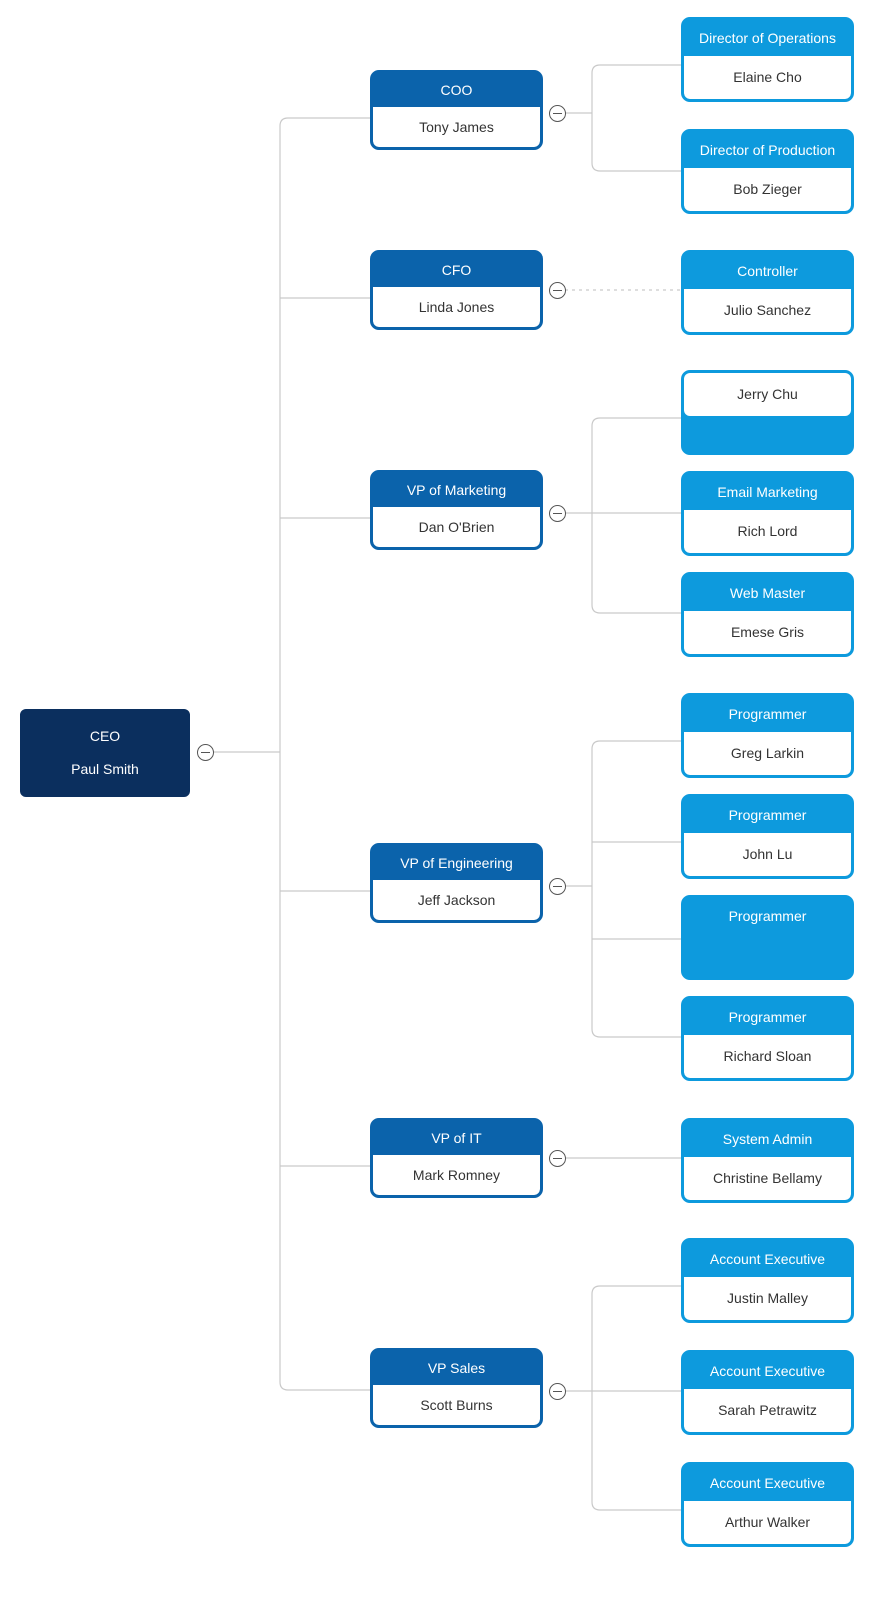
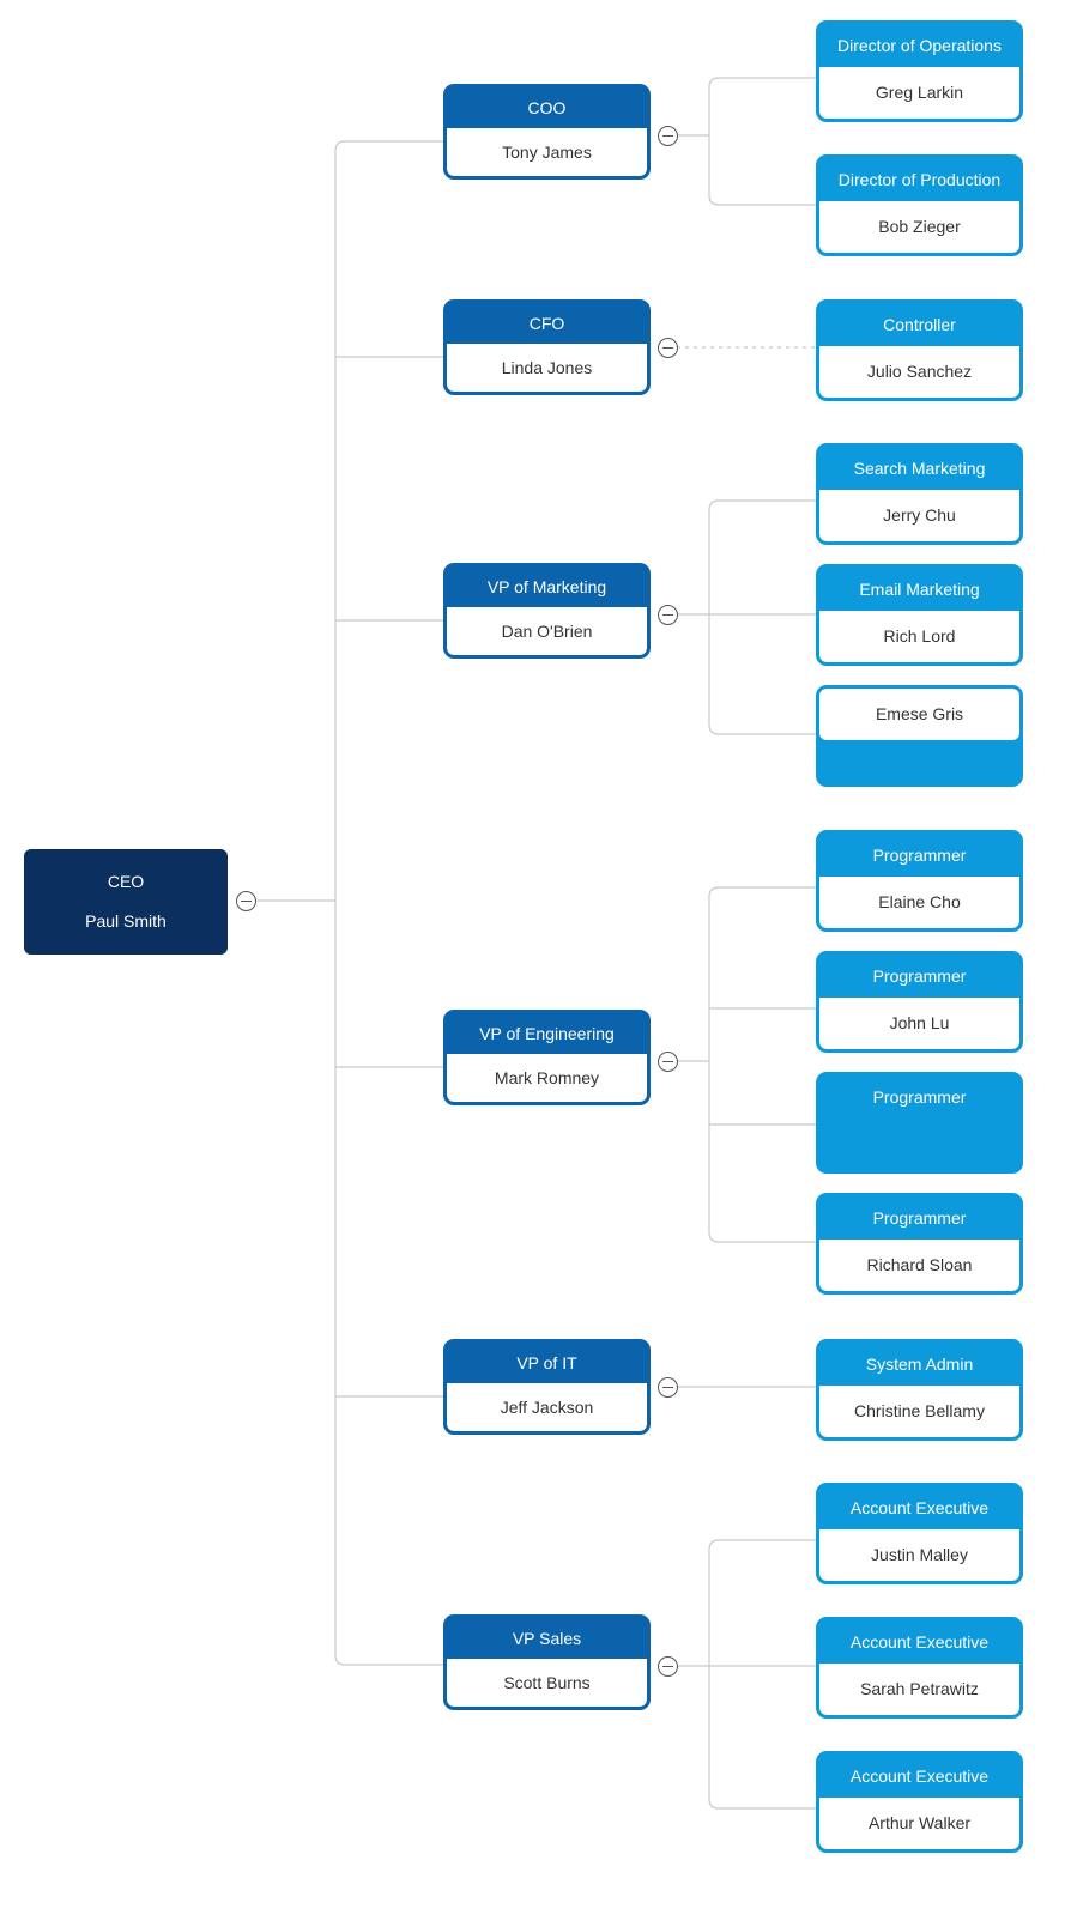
  CEO
  Paul Smith
  COO
  Tony James
  CFO
  Linda Jones
  VP of Marketing
  Dan O'Brien
  VP of Engineering
- Jeff Jackson
+ Mark Romney
  VP of IT
- Mark Romney
+ Jeff Jackson
  VP Sales
  Scott Burns
  Director of Operations
- Elaine Cho
+ Greg Larkin
  Director of Production
  Bob Zieger
  Controller
  Julio Sanchez
+ Search Marketing
  Jerry Chu
  Email Marketing
  Rich Lord
- Web Master
  Emese Gris
  Programmer
- Greg Larkin
+ Elaine Cho
  Programmer
  John Lu
  Programmer
  Programmer
  Richard Sloan
  System Admin
  Christine Bellamy
  Account Executive
  Justin Malley
  Account Executive
  Sarah Petrawitz
  Account Executive
  Arthur Walker
